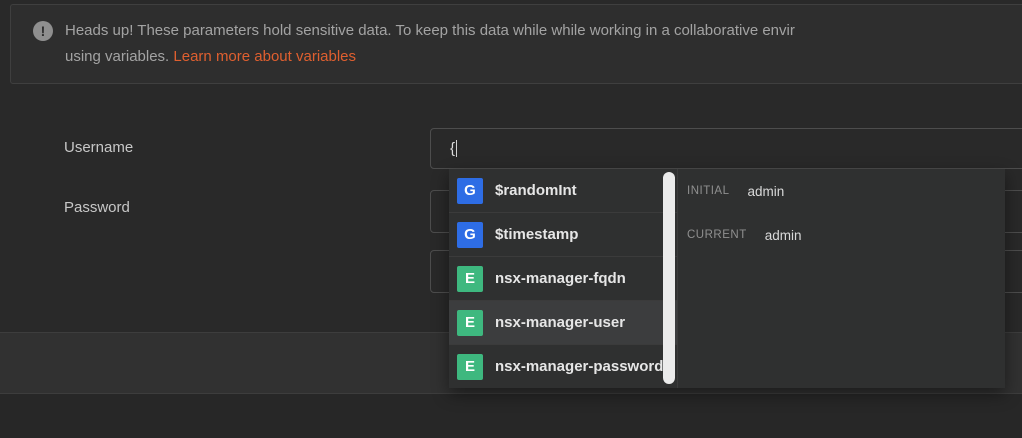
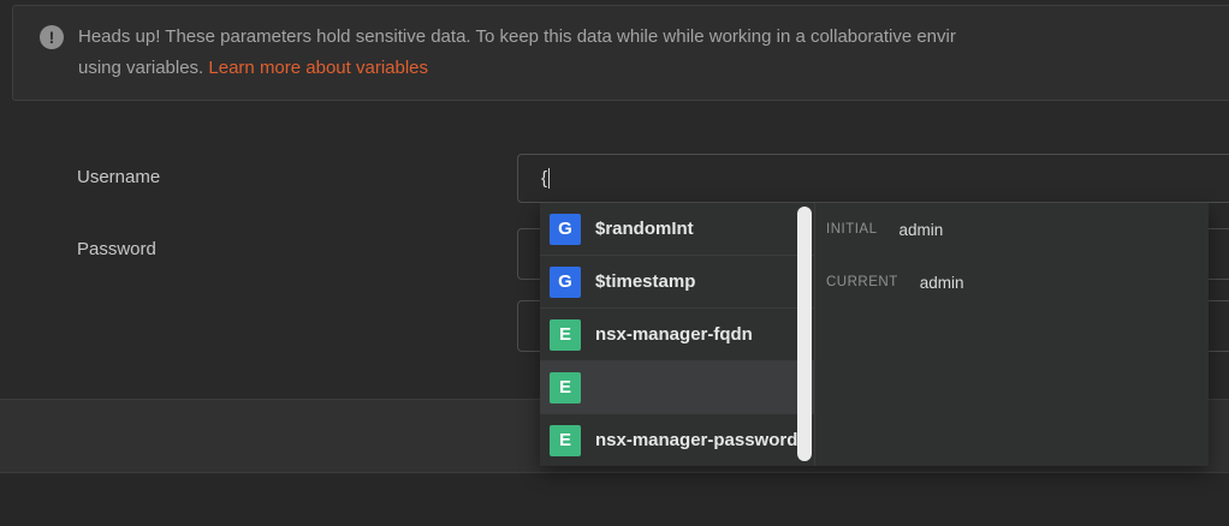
  !
  Heads up! These parameters hold sensitive data. To keep this data while while working in a collaborative envir
  using variables. Learn more about variables
  Username
  Password
  {
  G
  $randomInt
  G
  $timestamp
  E
  nsx-manager-fqdn
  E
- nsx-manager-user
  E
  nsx-manager-password
  INITIAL
  admin
  CURRENT
  admin
